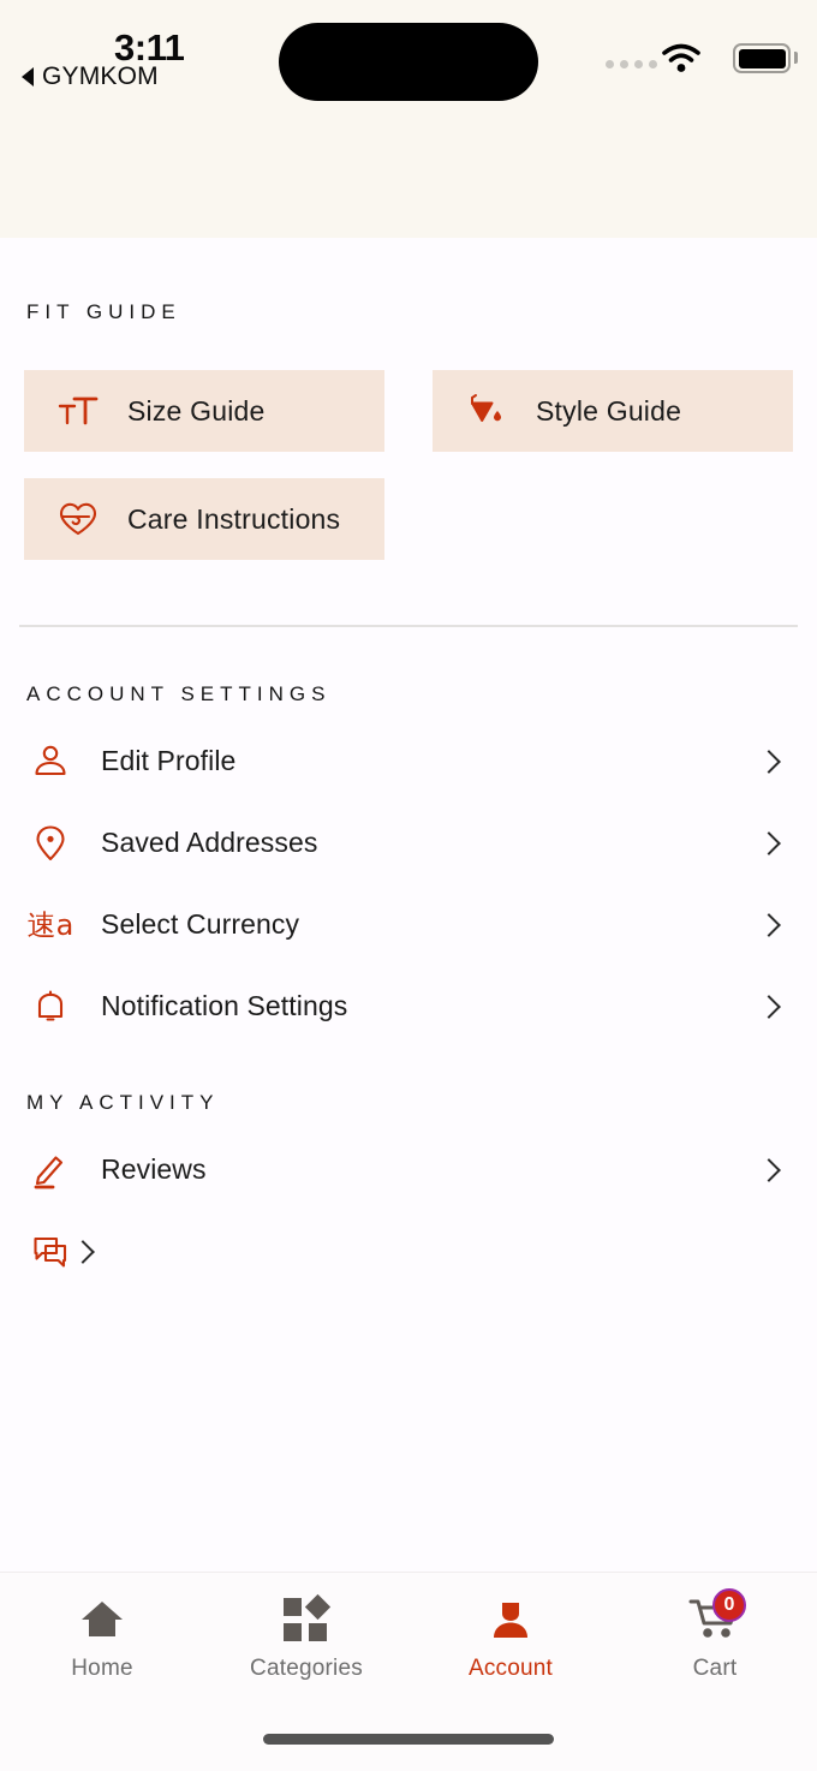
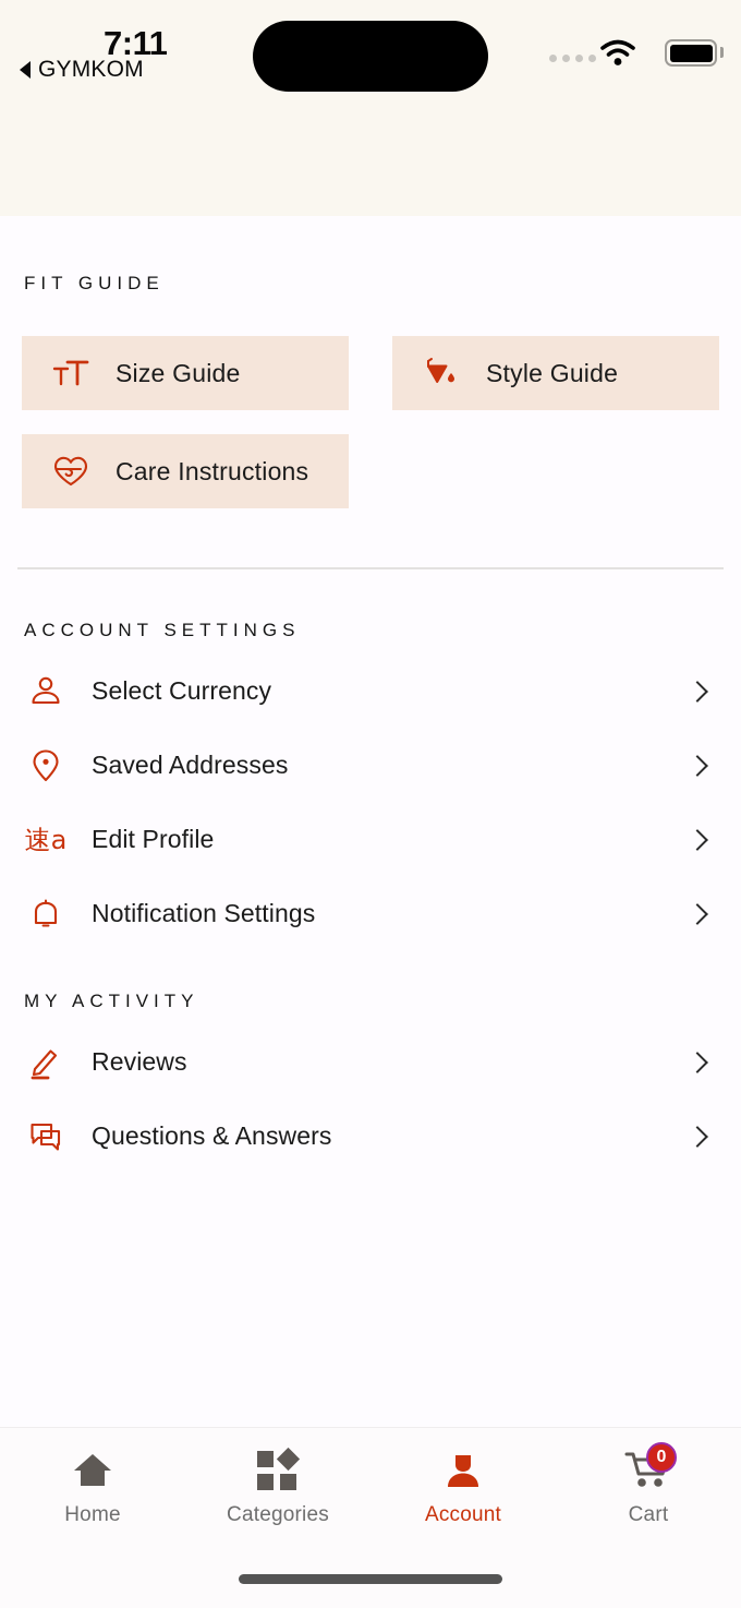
- 3:11
+ 7:11
  GYMKOM
  FIT GUIDE
  Size Guide
  Style Guide
  Care Instructions
  ACCOUNT SETTINGS
- Edit Profile
+ Select Currency
  Saved Addresses
  速a
- Select Currency
+ Edit Profile
  Notification Settings
  MY ACTIVITY
  Reviews
+ Questions & Answers
  Home
  Categories
  Account
  0
  Cart
